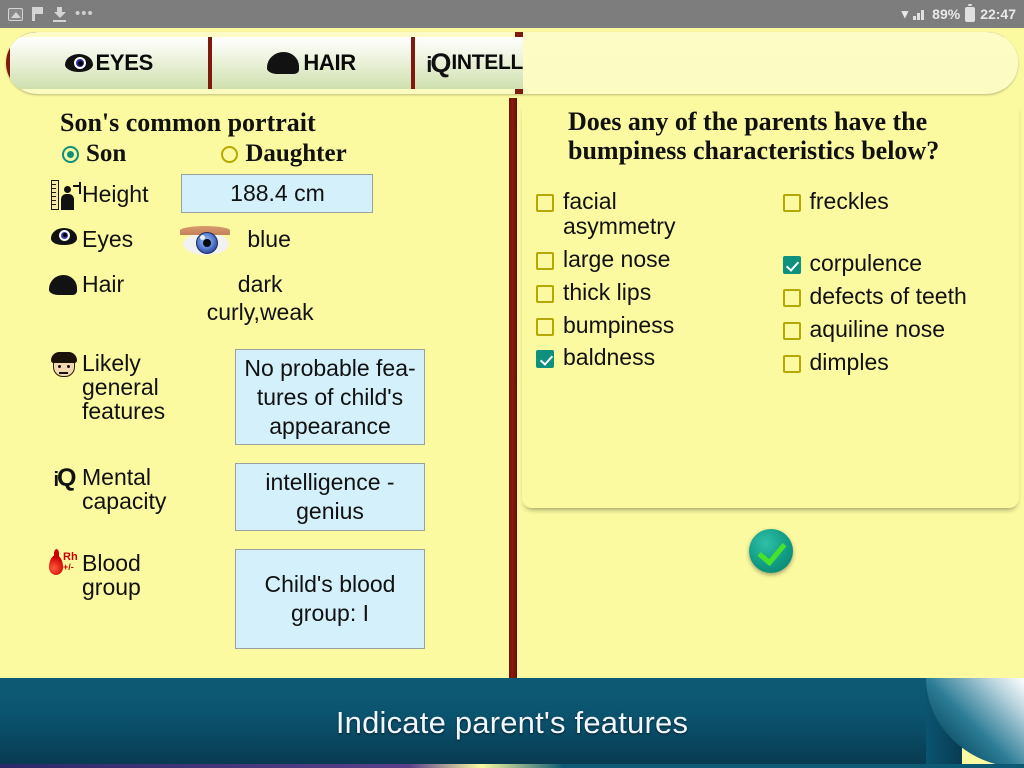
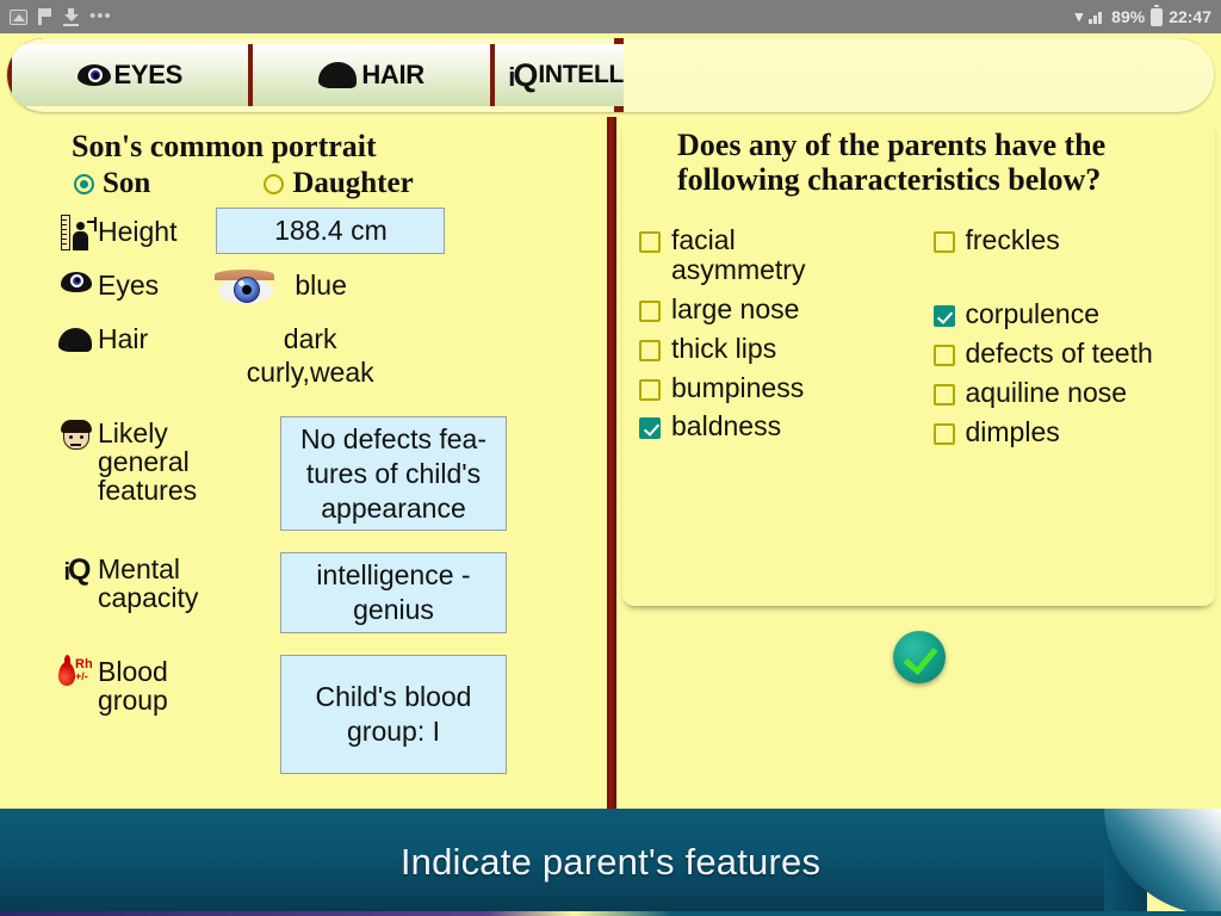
  •••
  ▾
  89%
  22:47
  EYES
  HAIR
  iQ
  Son's common portrait
  Son
  Daughter
  Height
  188.4 cm
  Eyes
  blue
  Hair
  dark curly,weak
  Likely general features
- No probable fea-tures of child's appearance
+ No defects fea-tures of child's appearance
  iQ
  Mental capacity
  intelligence - genius
  Rh
  +/-
  Blood group
  Child's blood group: I
- Does any of the parents have the bumpiness characteristics below?
+ Does any of the parents have the following characteristics below?
  facial asymmetry
  large nose
  thick lips
  bumpiness
  baldness
  freckles
  corpulence
  defects of teeth
  aquiline nose
  dimples
  Indicate parent's features
